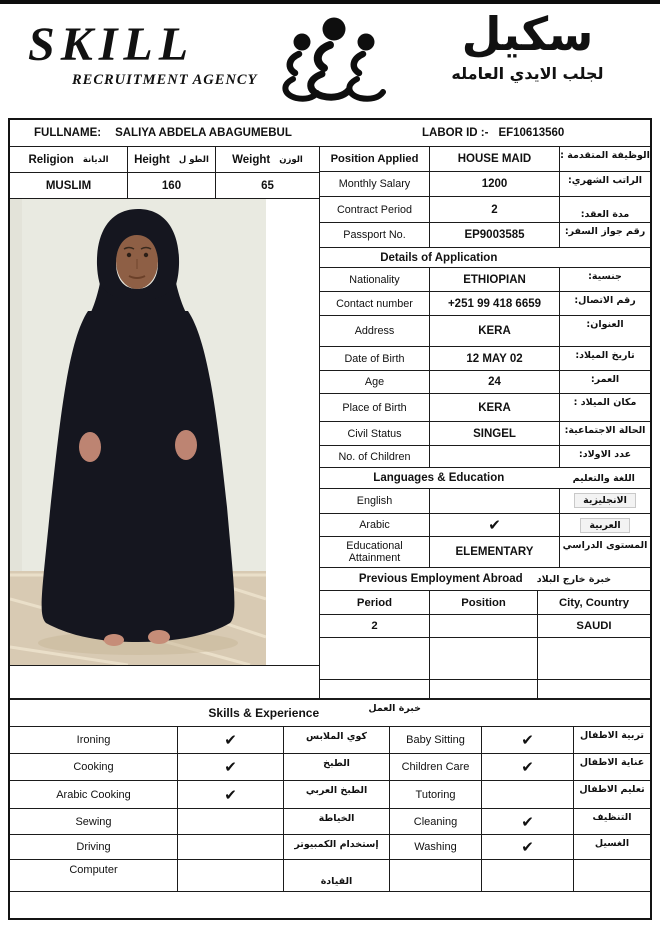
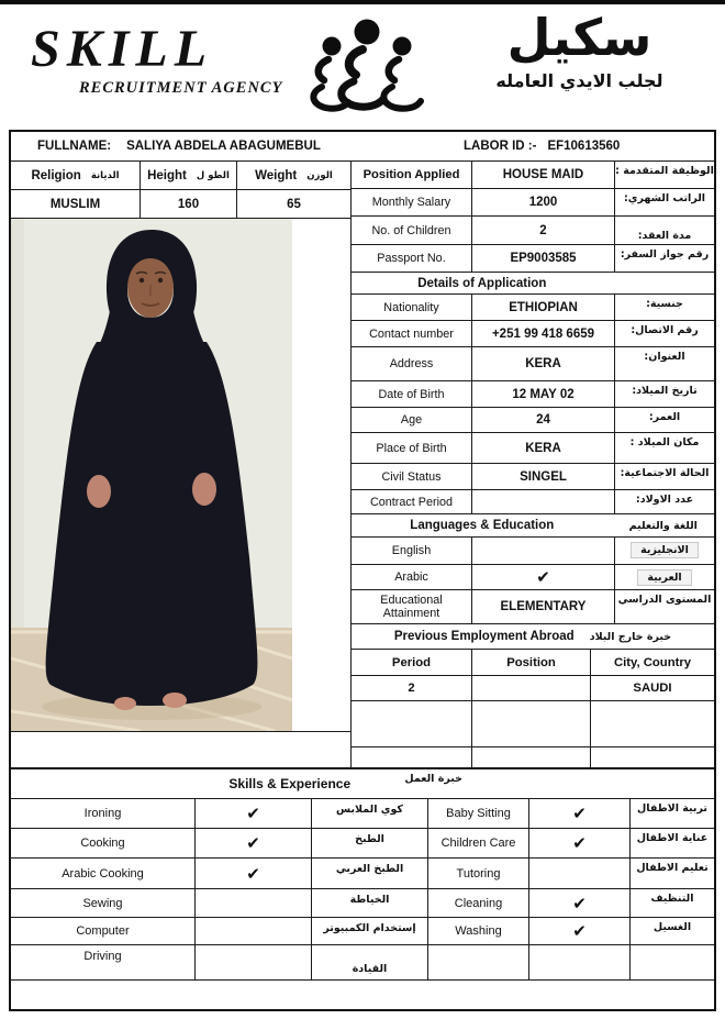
  SKILL
  RECRUITMENT AGENCY
  سكيل
  لجلب الايدي العامله
  FULLNAME:
  SALIYA ABDELA ABAGUMEBUL
  LABOR ID :-
  EF10613560
  Religion
  الديانة
  Height
  الطو ل
  Weight
  الوزن
  MUSLIM
  160
  65
  Position Applied
  HOUSE MAID
  الوظيفة المتقدمة :
  Monthly Salary
  1200
  الراتب الشهري:
- Contract Period
+ No. of Children
  2
  مدة العقد:
  Passport No.
  EP9003585
  رقم جواز السفر:
  Details of Application
  Nationality
  ETHIOPIAN
  جنسية:
  Contact number
  +251 99 418 6659
  رقم الاتصال:
  Address
  KERA
  العنوان:
  Date of Birth
  12 MAY 02
  تاريخ الميلاد:
  Age
  24
  العمر:
  Place of Birth
  KERA
  مكان الميلاد :
  Civil Status
  SINGEL
  الحالة الاجتماعية:
- No. of Children
+ Contract Period
  عدد الاولاد:
  Languages & Education
  اللغة والتعليم
  English
  الانجليزية
  Arabic
  ✔
  العربية
  Educational Attainment
  ELEMENTARY
  المستوى الدراسي
  Previous Employment Abroad
  خبرة خارج البلاد
  Period
  Position
  City, Country
  2
  SAUDI
  Skills & Experience
  خبرة العمل
  Ironing
  ✔
  كوي الملابس
  Baby Sitting
  ✔
  تربية الاطفال
  Cooking
  ✔
  الطبخ
  Children Care
  ✔
  عناية الاطفال
  Arabic Cooking
  ✔
  الطبخ العربي
  Tutoring
  تعليم الاطفال
  Sewing
  الخياطة
  Cleaning
  ✔
  التنظيف
- Driving
+ Computer
  إستخدام الكمبيوتر
  Washing
  ✔
  الغسيل
- Computer
+ Driving
  القيادة
